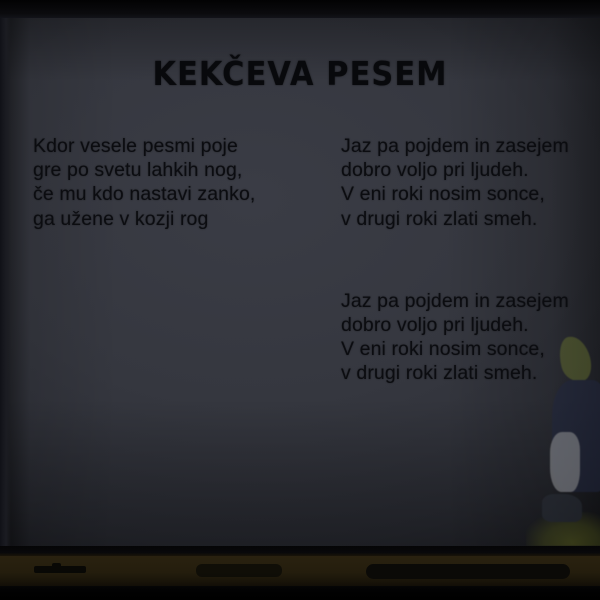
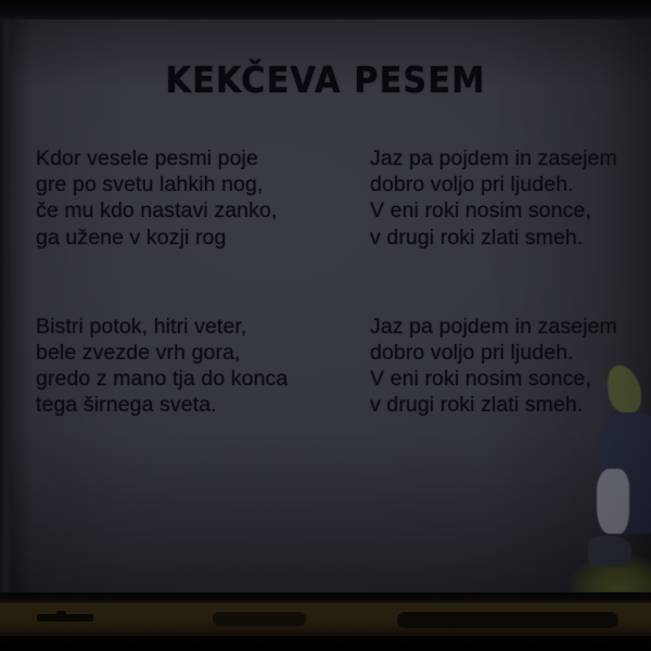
  KEKČEVA PESEM
  Kdor vesele pesmi poje
  gre po svetu lahkih nog,
  če mu kdo nastavi zanko,
  ga užene v kozji rog
+ Bistri potok, hitri veter,
+ bele zvezde vrh gora,
+ gredo z mano tja do konca
+ tega širnega sveta.
  Jaz pa pojdem in zasejem
  dobro voljo pri ljudeh.
  V eni roki nosim sonce,
  v drugi roki zlati smeh.
  Jaz pa pojdem in zasejem
  dobro voljo pri ljudeh.
  V eni roki nosim sonce,
  v drugi roki zlati smeh.
